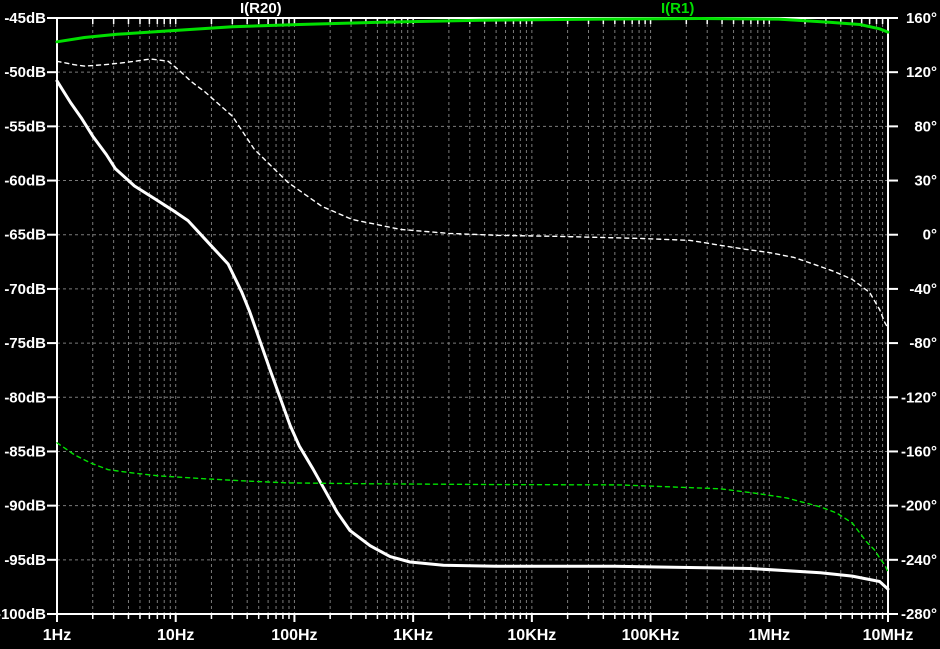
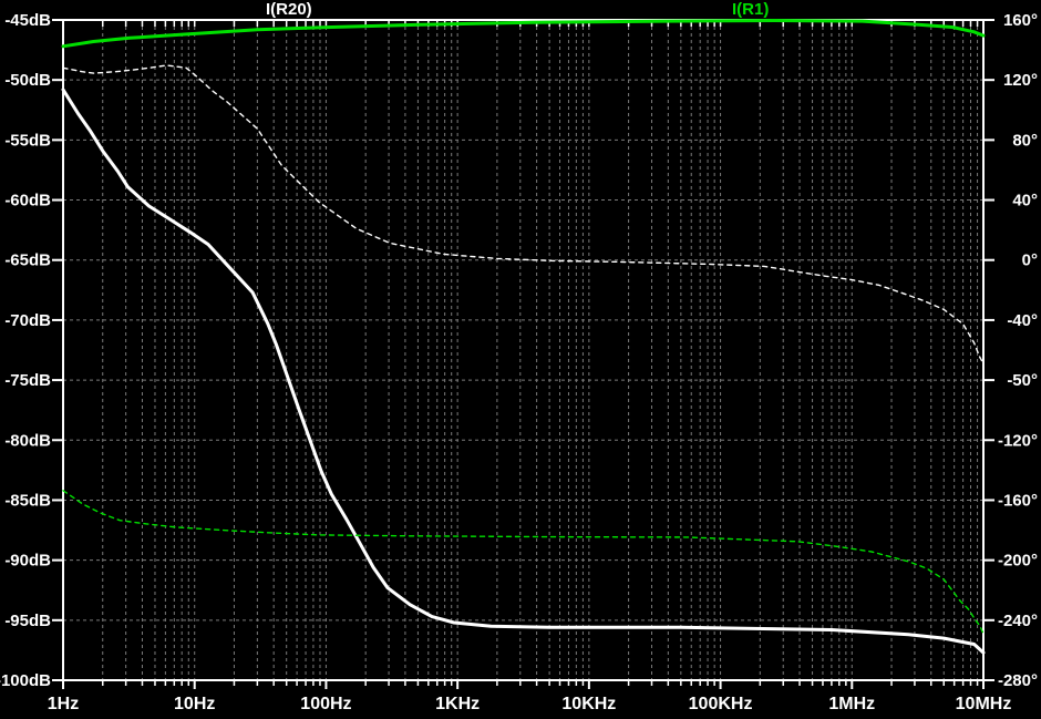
  -45dB
  -50dB
  -55dB
  -60dB
  -65dB
  -70dB
  -75dB
  -80dB
  -85dB
  -90dB
  -95dB
  100dB
  160°
  120°
  80°
- 30°
+ 40°
  0°
  -40°
- -80°
+ -50°
  -120°
  -160°
  -200°
  -240°
  -280°
  1Hz
  10Hz
  100Hz
  1KHz
  10KHz
  100KHz
  1MHz
  10MHz
  I(R20)
  I(R1)
